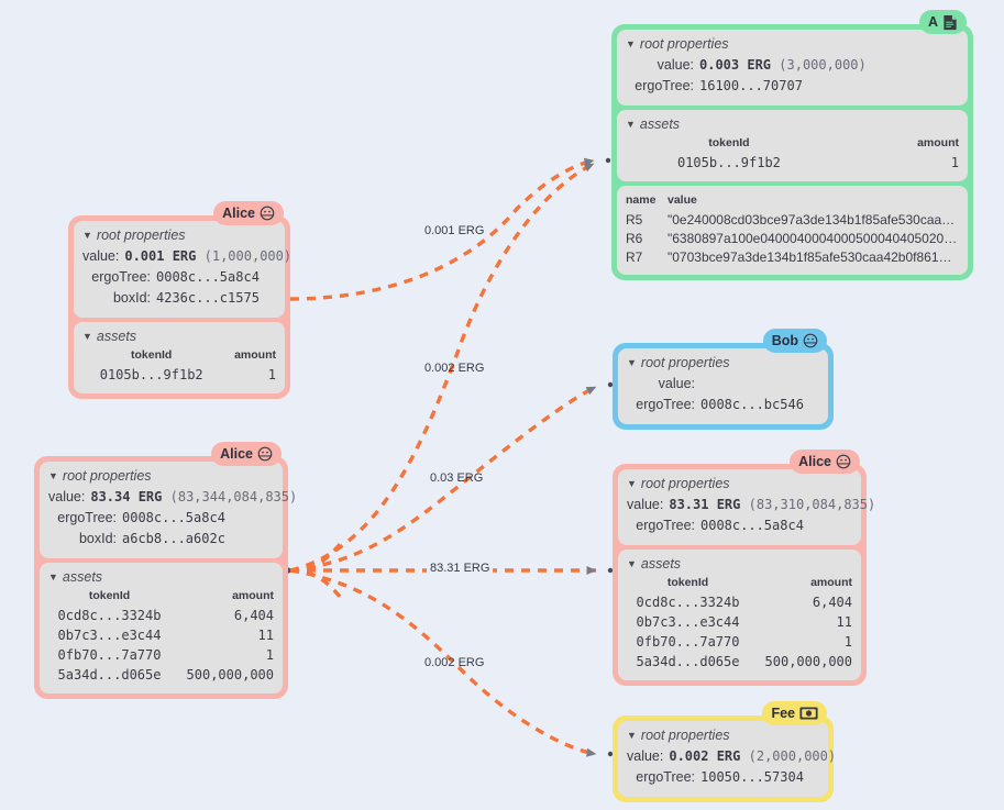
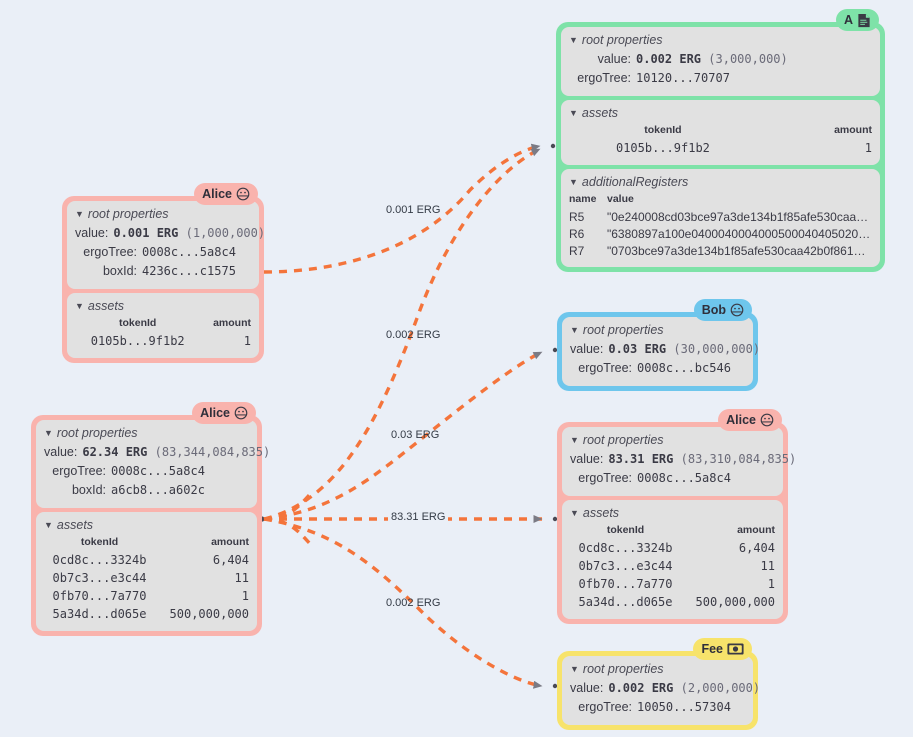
  0.001 ERG
  0.002 ERG
  0.03 ERG
  83.31 ERG
  0.002 ERG
  Alice
  ▼ root properties
  value:
  0.001 ERG (1,000,000)
  ergoTree:
  0008c...5a8c4
  boxId:
  4236c...c1575
  ▼ assets
  tokenId	amount
  0105b...9f1b2	1
  Alice
  ▼ root properties
  value:
- 83.34 ERG (83,344,084,835)
+ 62.34 ERG (83,344,084,835)
  ergoTree:
  0008c...5a8c4
  boxId:
  a6cb8...a602c
  ▼ assets
  tokenId	amount
  0cd8c...3324b	6,404
  0b7c3...e3c44	11
  0fb70...7a770	1
  5a34d...d065e	500,000,000
  A
  ▼ root properties
  value:
- 0.003 ERG (3,000,000)
+ 0.002 ERG (3,000,000)
  ergoTree:
- 16100...70707
+ 10120...70707
  ▼ assets
  tokenId	amount
  0105b...9f1b2	1
+ ▼ additionalRegisters
  name	value
  R5	"0e240008cd03bce97a3de134b1f85afe530caa42
  R6	"6380897a100e04000400040005000404050205 8
  R7	"0703bce97a3de134b1f85afe530caa42b0f8618e7
  Bob
  ▼ root properties
  value:
+ 0.03 ERG (30,000,000)
  ergoTree:
  0008c...bc546
  Alice
  ▼ root properties
  value:
  83.31 ERG (83,310,084,835)
  ergoTree:
  0008c...5a8c4
  ▼ assets
  tokenId	amount
  0cd8c...3324b	6,404
  0b7c3...e3c44	11
  0fb70...7a770	1
  5a34d...d065e	500,000,000
  Fee
  ▼ root properties
  value:
  0.002 ERG (2,000,000)
  ergoTree:
  10050...57304
